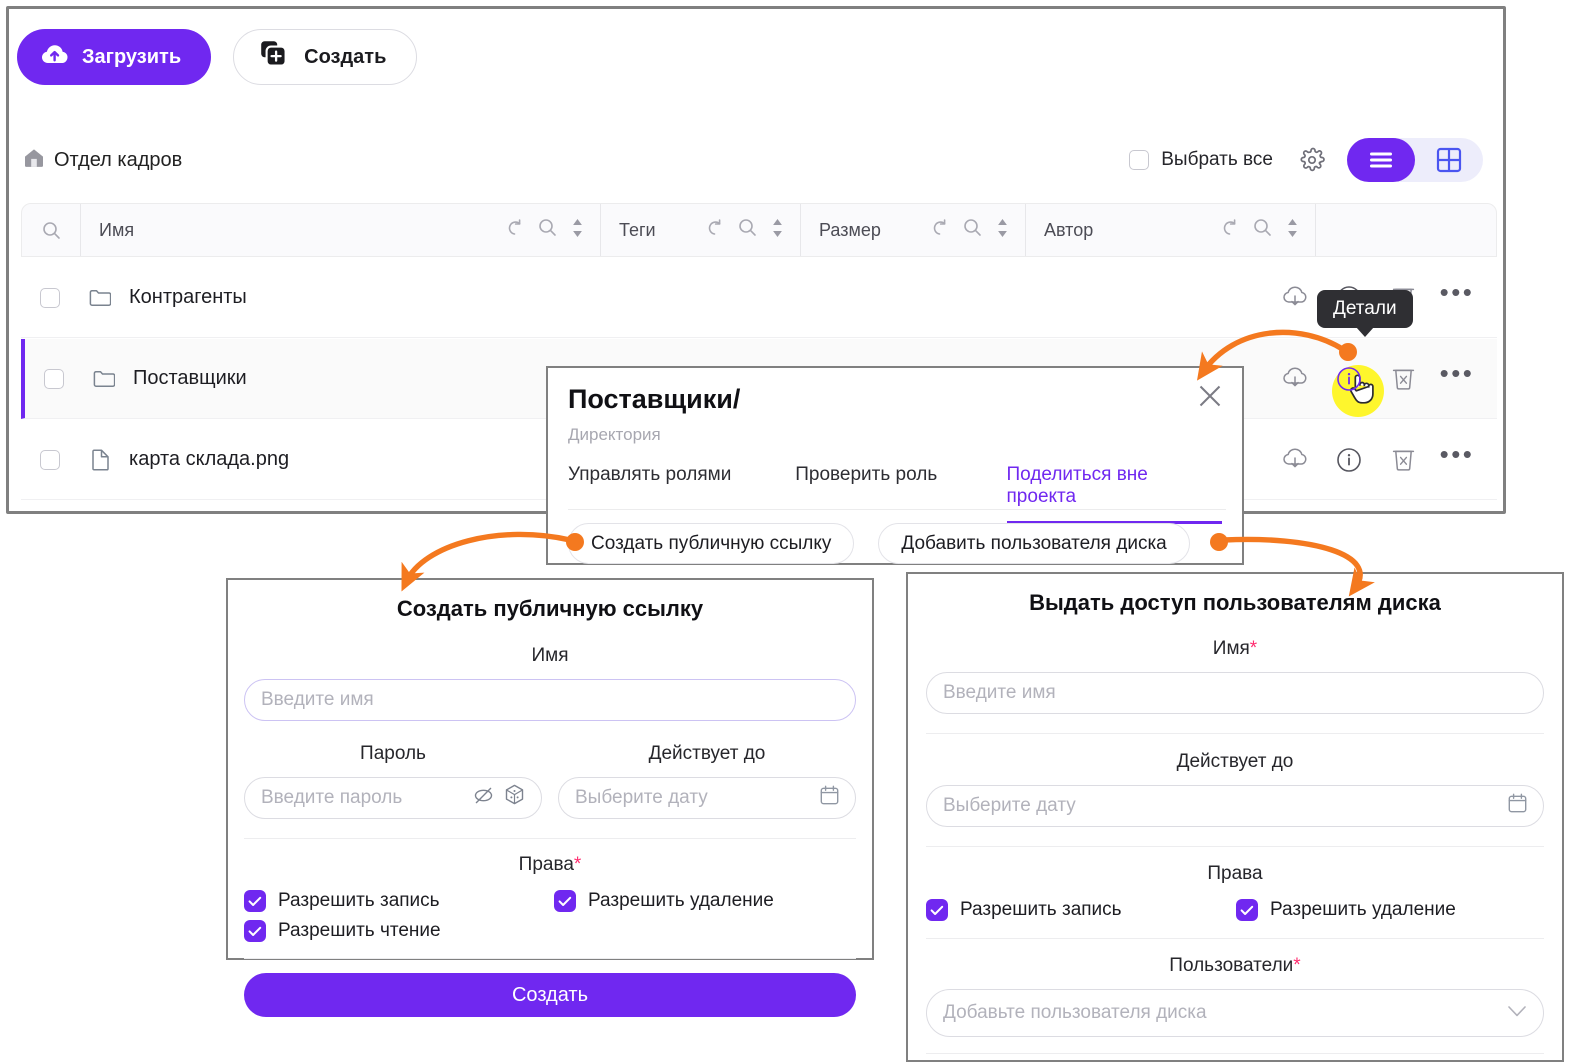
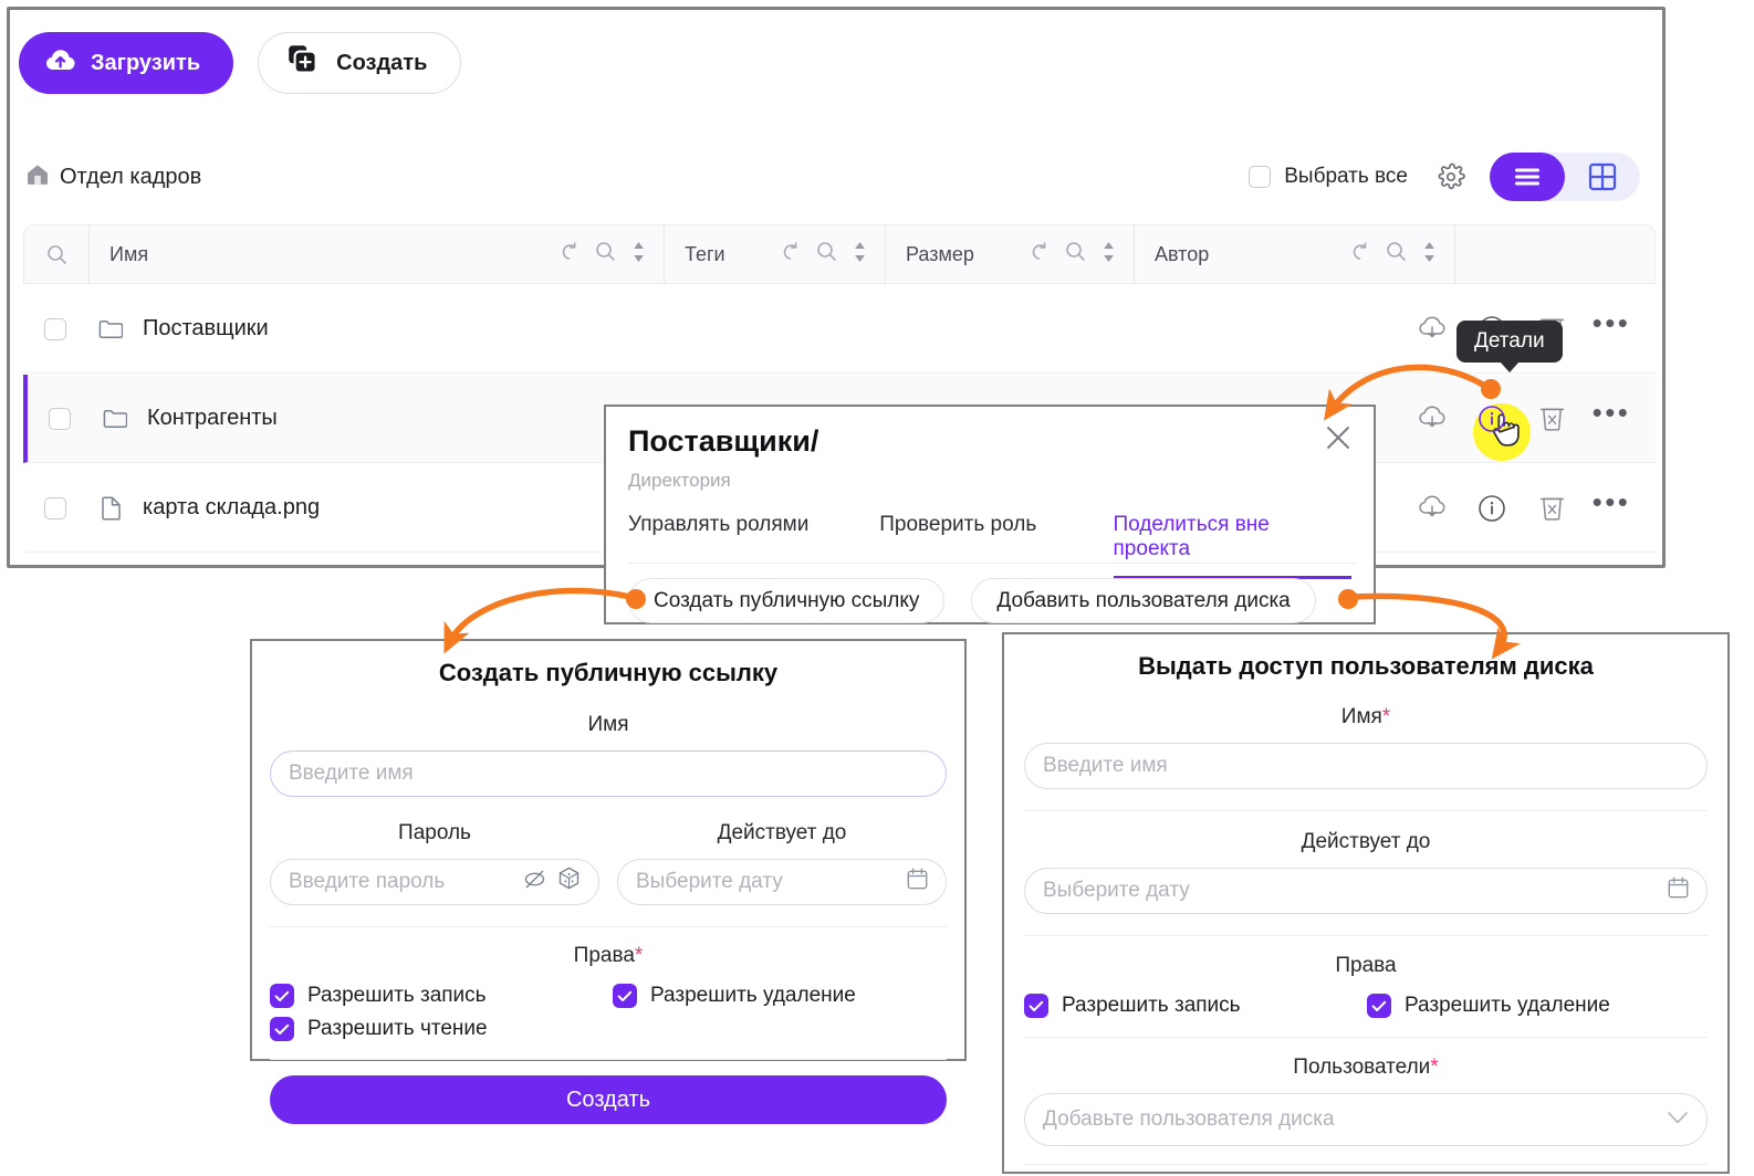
  Загрузить
  Создать
  Отдел кадров
  Выбрать все
  Имя
  Теги
  Размер
  Автор
- Контрагенты
+ Поставщики
  •••
- Поставщики
+ Контрагенты
  •••
  карта склада.png
  •••
  Детали
  Поставщики/
  Директория
  Управлять ролями
  Проверить роль
  Поделиться вне проекта
  Создать публичную ссылку
  Добавить пользователя диска
  Создать публичную ссылку
  Имя
  Введите имя
  Пароль
  Введите пароль
  Действует до
  Выберите дату
  Права*
  Разрешить запись
  Разрешить удаление
  Разрешить чтение
  Создать
  Выдать доступ пользователям диска
  Имя*
  Введите имя
  Действует до
  Выберите дату
  Права
  Разрешить запись
  Разрешить удаление
  Пользователи*
  Добавьте пользователя диска
